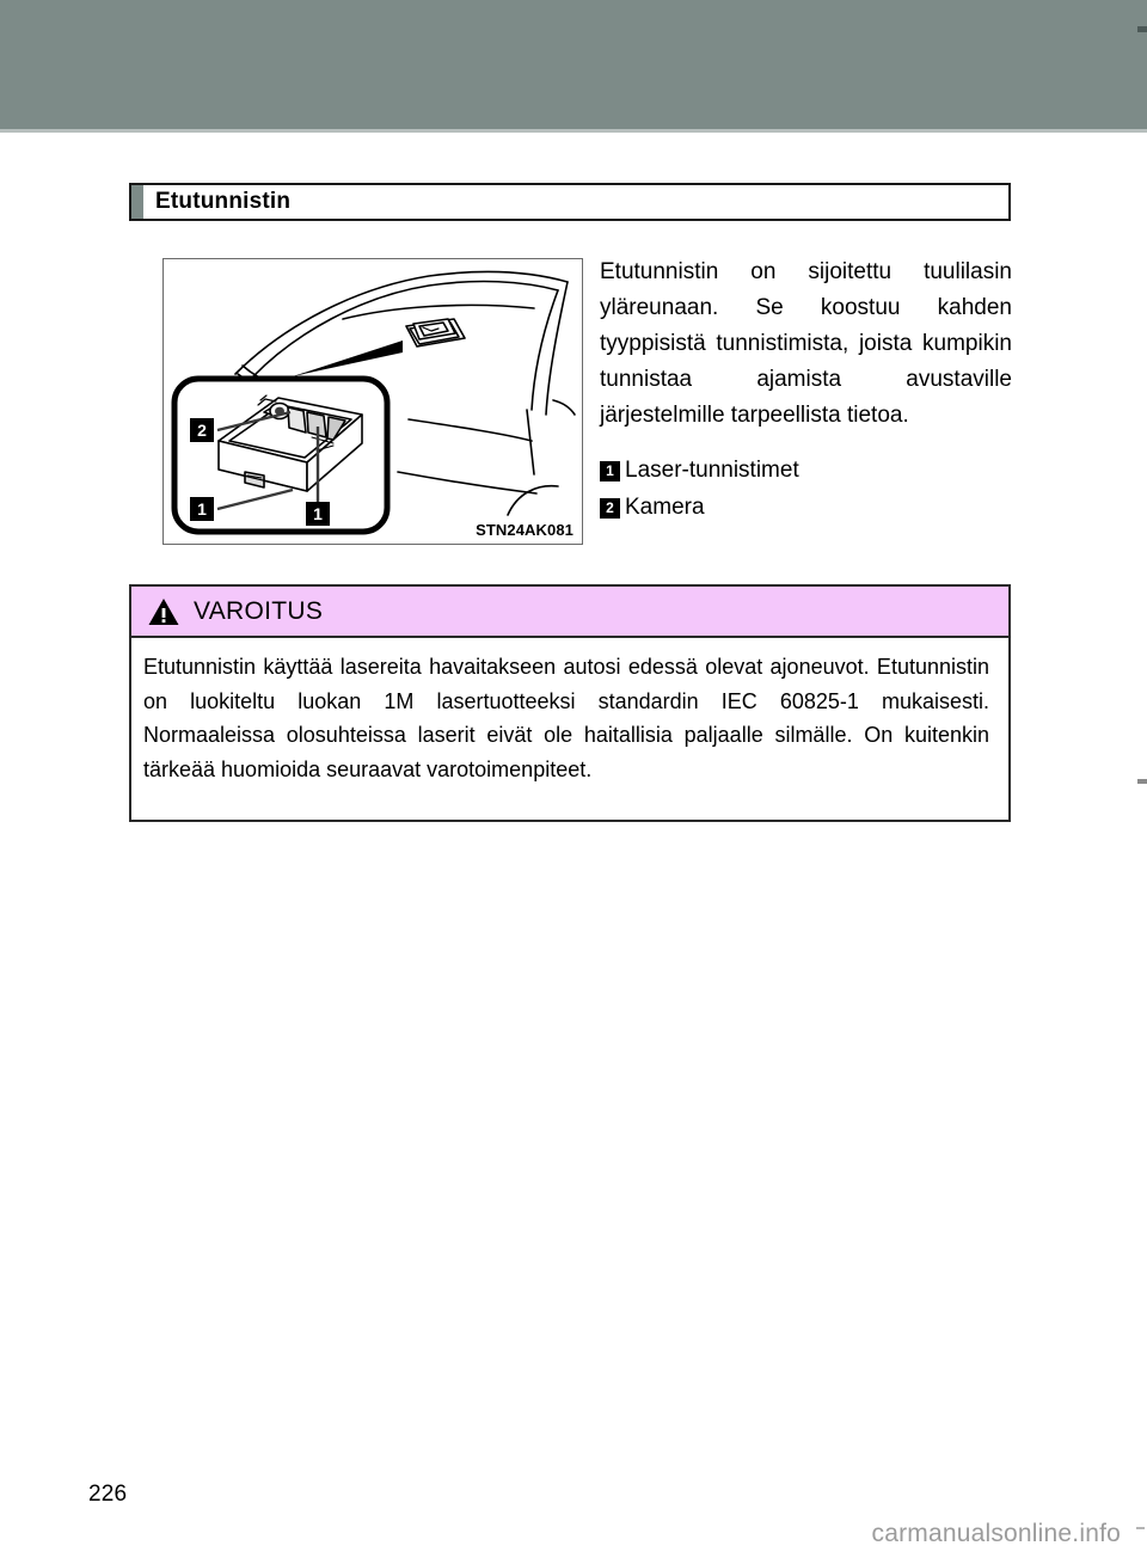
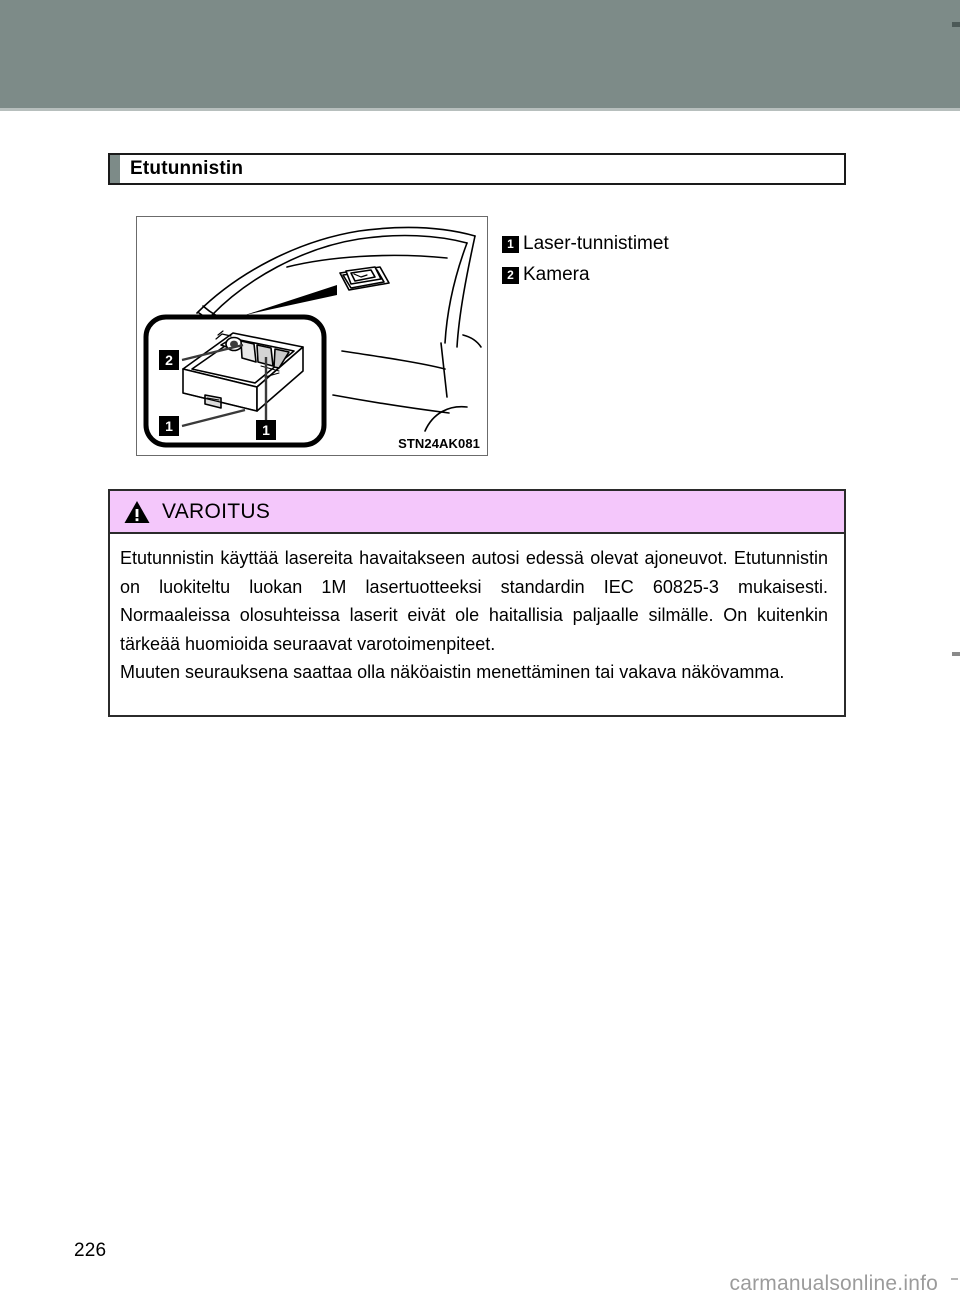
  Etutunnistin
  2
  1
  1
  STN24AK081
- Etutunnistin on sijoitettu tuulilasin yläreunaan. Se koostuu kahden tyyppisistä tunnistimista, joista kumpikin tunnistaa ajamista avustaville järjestelmille tarpeellista tietoa.
  1
  Laser-tunnistimet
  2
  Kamera
  VAROITUS
- Etutunnistin käyttää lasereita havaitakseen autosi edessä olevat ajoneuvot. Etutunnistin on luokiteltu luokan 1M lasertuotteeksi standardin IEC 60825-1 mukaisesti. Normaaleissa olosuhteissa laserit eivät ole haitallisia paljaalle silmälle. On kuitenkin tärkeää huomioida seuraavat varotoimenpiteet.
+ Etutunnistin käyttää lasereita havaitakseen autosi edessä olevat ajoneuvot. Etutunnistin on luokiteltu luokan 1M lasertuotteeksi standardin IEC 60825-3 mukaisesti. Normaaleissa olosuhteissa laserit eivät ole haitallisia paljaalle silmälle. On kuitenkin tärkeää huomioida seuraavat varotoimenpiteet.
+ Muuten seurauksena saattaa olla näköaistin menettäminen tai vakava näkövamma.
  226
  carmanualsonline.info
